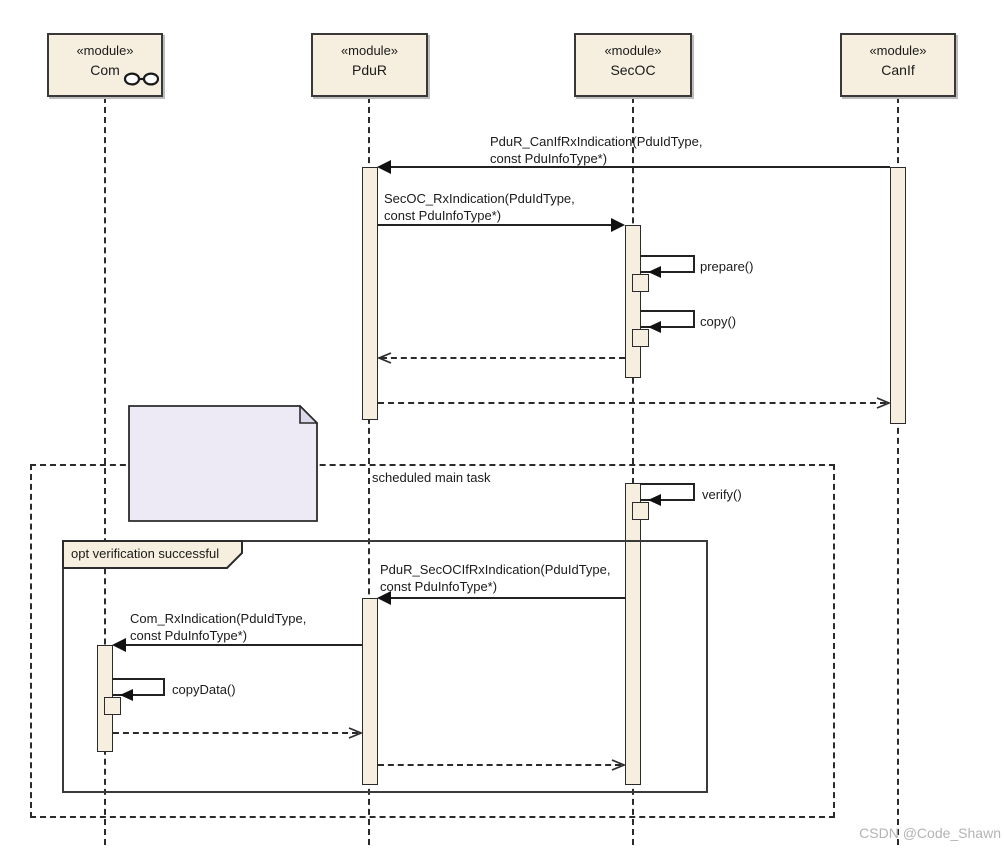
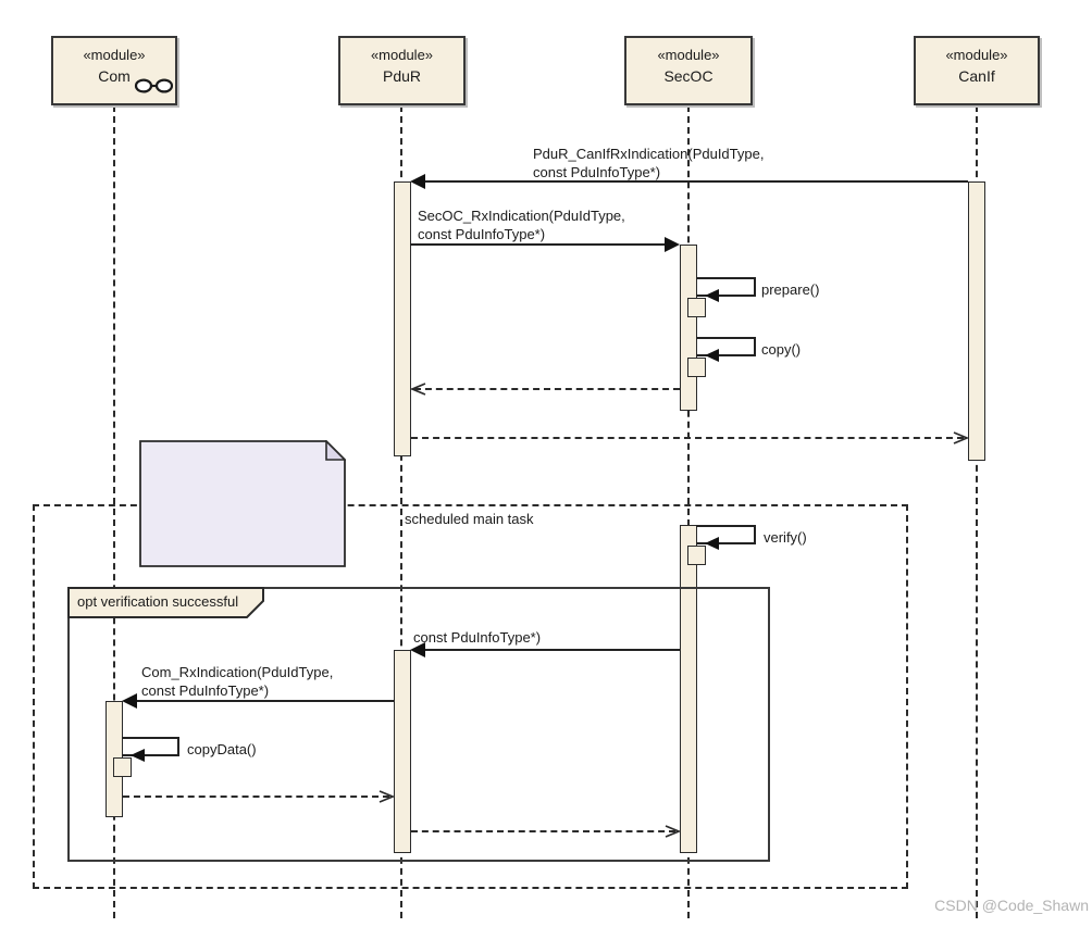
  scheduled main task
  opt verification successful
  «module»
  Com
  «module»
  PduR
  «module»
  SecOC
  «module»
  CanIf
  PduR_CanIfRxIndication(PduIdType,
  const PduInfoType*)
  SecOC_RxIndication(PduIdType,
  const PduInfoType*)
  prepare()
  copy()
  verify()
- PduR_SecOCIfRxIndication(PduIdType,
  const PduInfoType*)
  Com_RxIndication(PduIdType,
  const PduInfoType*)
  copyData()
  CSDN @Code_Shawn
